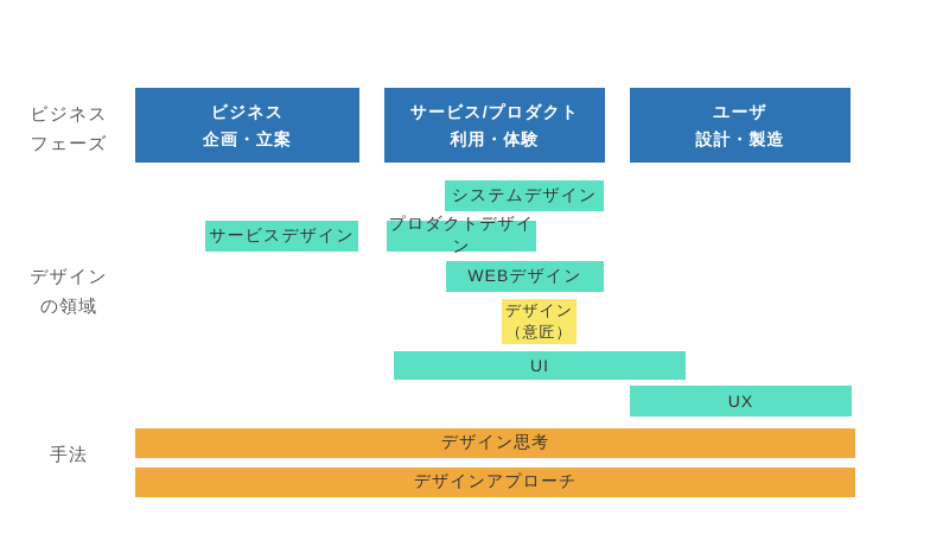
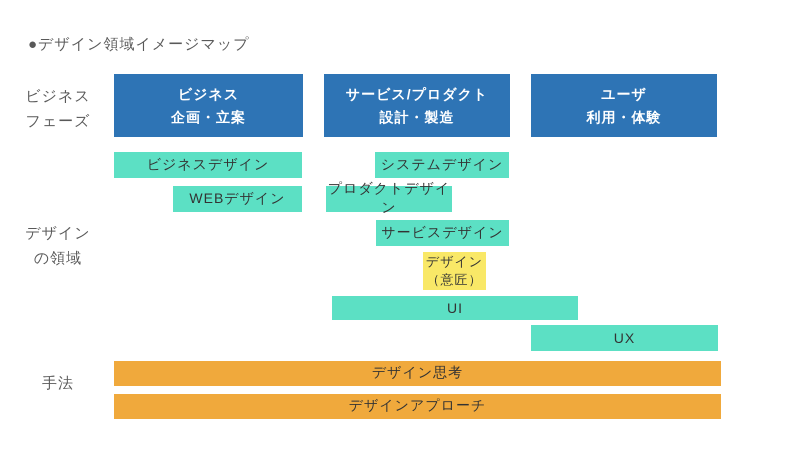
+ ●デザイン領域イメージマップ
  ビジネス
  フェーズ
  デザイン
  の領域
  手法
  ビジネス
  企画・立案
  サービス/プロダクト
- 利用・体験
+ 設計・製造
  ユーザ
- 設計・製造
+ 利用・体験
+ ビジネスデザイン
  システムデザイン
- サービスデザイン
+ WEBデザイン
  プロダクトデザイン
- WEBデザイン
+ サービスデザイン
  デザイン
  （意匠）
  UI
  UX
  デザイン思考
  デザインアプローチ
